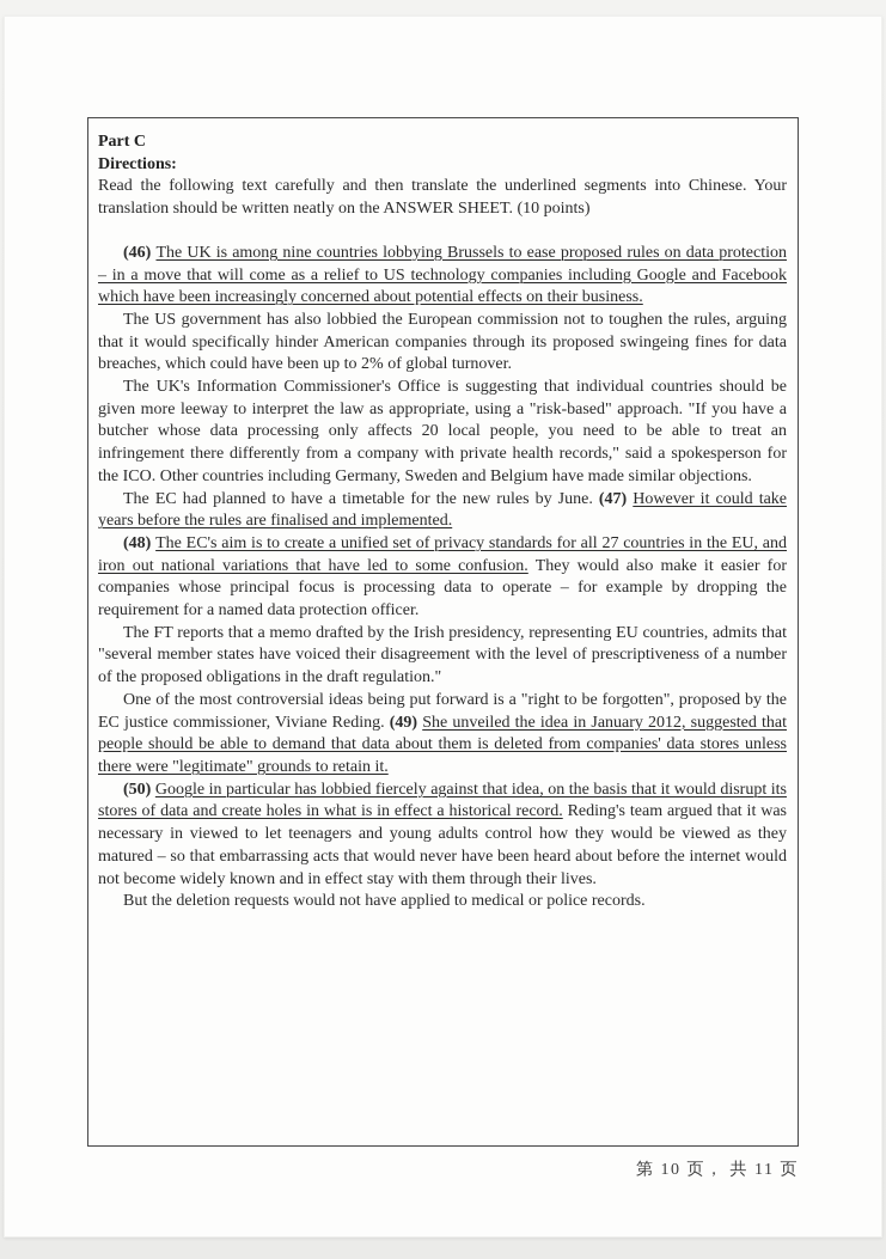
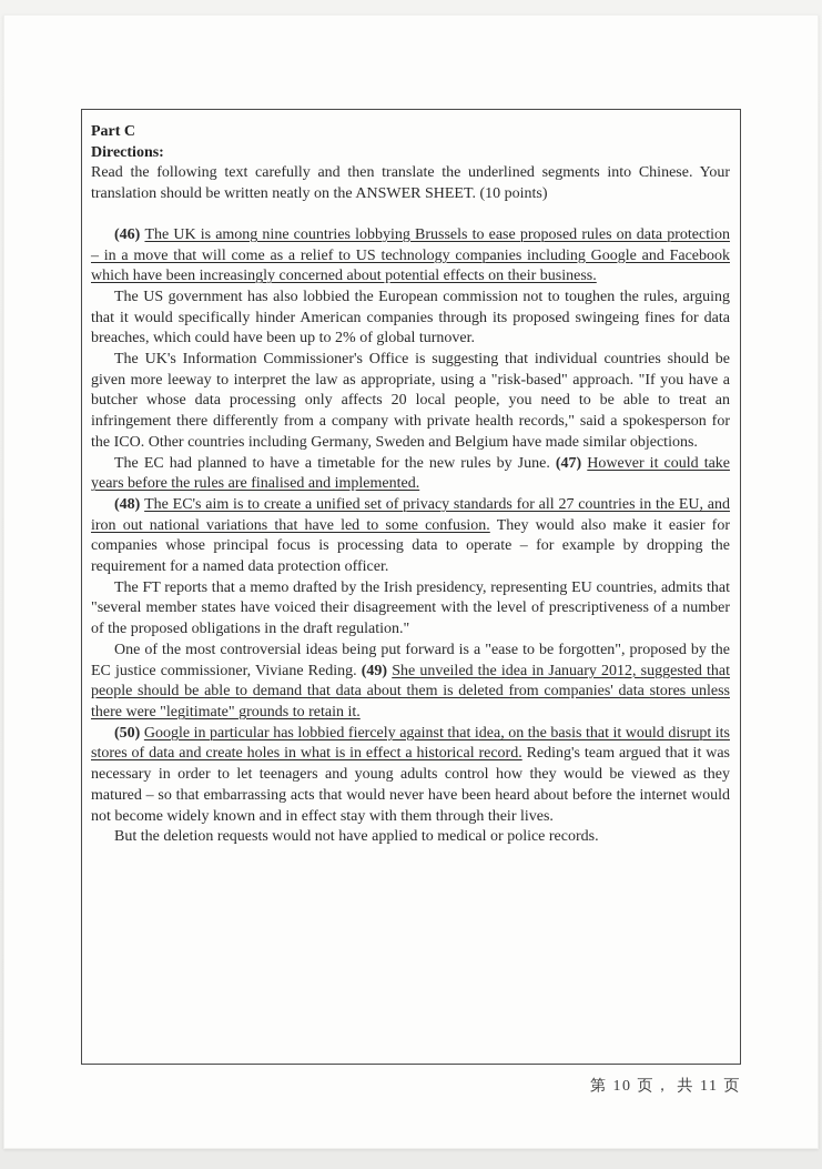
  Part C
  Directions:
  Read the following text carefully and then translate the underlined segments into Chinese. Your translation should be written neatly on the ANSWER SHEET. (10 points)
  (46) The UK is among nine countries lobbying Brussels to ease proposed rules on data protection – in a move that will come as a relief to US technology companies including Google and Facebook which have been increasingly concerned about potential effects on their business.
  The US government has also lobbied the European commission not to toughen the rules, arguing that it would specifically hinder American companies through its proposed swingeing fines for data breaches, which could have been up to 2% of global turnover.
  The UK's Information Commissioner's Office is suggesting that individual countries should be given more leeway to interpret the law as appropriate, using a "risk-based" approach. "If you have a butcher whose data processing only affects 20 local people, you need to be able to treat an infringement there differently from a company with private health records," said a spokesperson for the ICO. Other countries including Germany, Sweden and Belgium have made similar objections.
  The EC had planned to have a timetable for the new rules by June. (47) However it could take years before the rules are finalised and implemented.
  (48) The EC's aim is to create a unified set of privacy standards for all 27 countries in the EU, and iron out national variations that have led to some confusion. They would also make it easier for companies whose principal focus is processing data to operate – for example by dropping the requirement for a named data protection officer.
  The FT reports that a memo drafted by the Irish presidency, representing EU countries, admits that "several member states have voiced their disagreement with the level of prescriptiveness of a number of the proposed obligations in the draft regulation."
- One of the most controversial ideas being put forward is a "right to be forgotten", proposed by the EC justice commissioner, Viviane Reding. (49) She unveiled the idea in January 2012, suggested that people should be able to demand that data about them is deleted from companies' data stores unless there were "legitimate" grounds to retain it.
+ One of the most controversial ideas being put forward is a "ease to be forgotten", proposed by the EC justice commissioner, Viviane Reding. (49) She unveiled the idea in January 2012, suggested that people should be able to demand that data about them is deleted from companies' data stores unless there were "legitimate" grounds to retain it.
- (50) Google in particular has lobbied fiercely against that idea, on the basis that it would disrupt its stores of data and create holes in what is in effect a historical record. Reding's team argued that it was necessary in viewed to let teenagers and young adults control how they would be viewed as they matured – so that embarrassing acts that would never have been heard about before the internet would not become widely known and in effect stay with them through their lives.
+ (50) Google in particular has lobbied fiercely against that idea, on the basis that it would disrupt its stores of data and create holes in what is in effect a historical record. Reding's team argued that it was necessary in order to let teenagers and young adults control how they would be viewed as they matured – so that embarrassing acts that would never have been heard about before the internet would not become widely known and in effect stay with them through their lives.
  But the deletion requests would not have applied to medical or police records.
  第 10 页， 共 11 页
